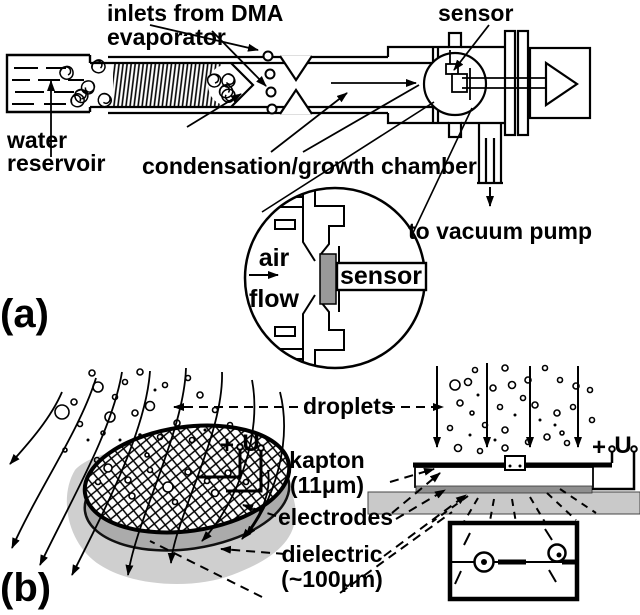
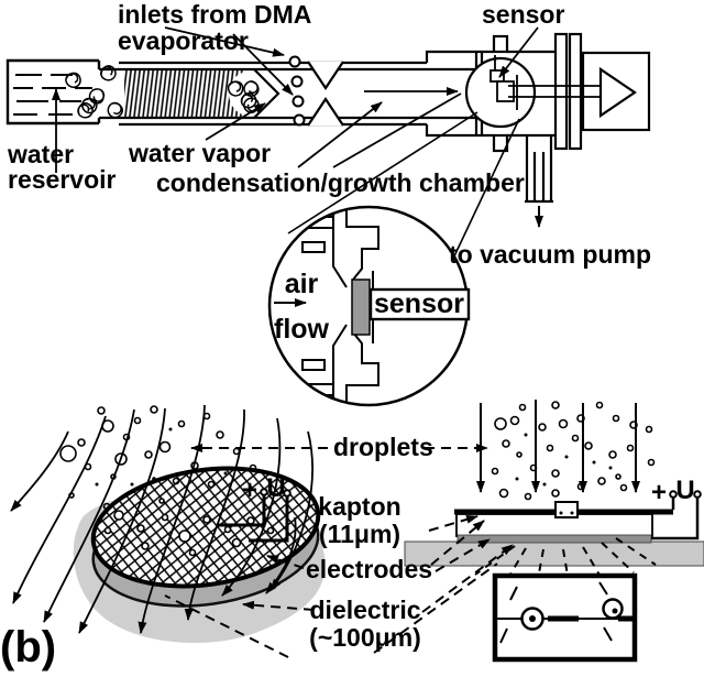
  sensor
  air
  flow
  inlets from DMA
  evaporator
  sensor
  water
  reservoir
+ water vapor
  condensation/growth chamber
  to vacuum pump
- (a)
  +
  U
  +
  U
  droplets
  kapton
  (11μm)
  electrodes
  dielectric
  (~100μm)
  (b)
